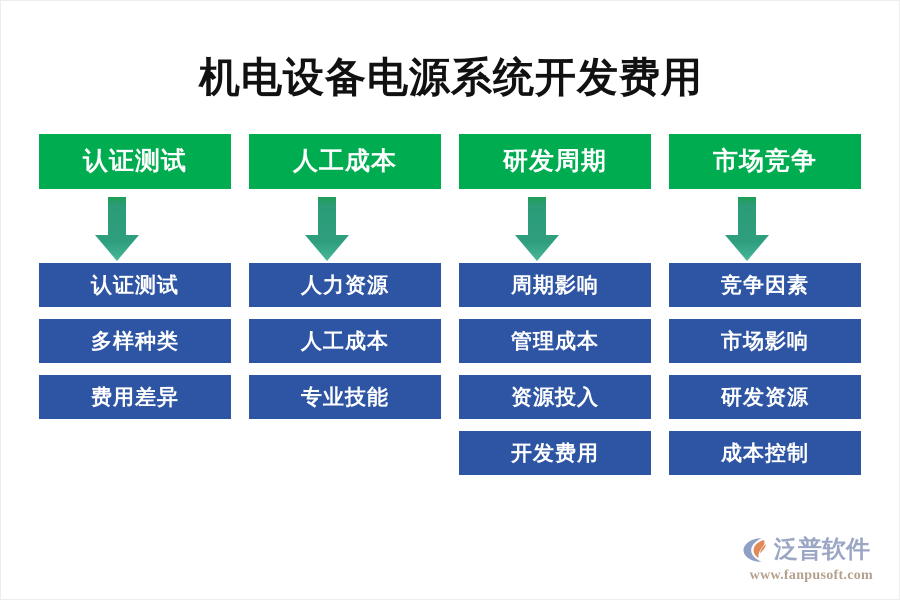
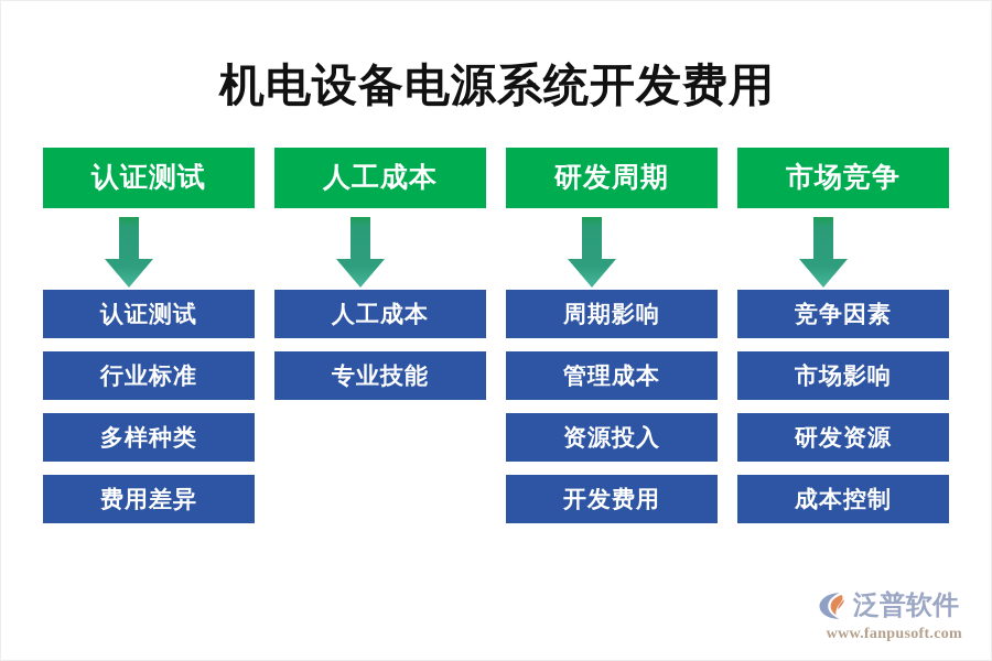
  机电设备电源系统开发费用
  认证测试
  认证测试
+ 行业标准
  多样种类
  费用差异
  人工成本
- 人力资源
  人工成本
  专业技能
  研发周期
  周期影响
  管理成本
  资源投入
  开发费用
  市场竞争
  竞争因素
  市场影响
  研发资源
  成本控制
  泛普软件
  www.fanpusoft.com
